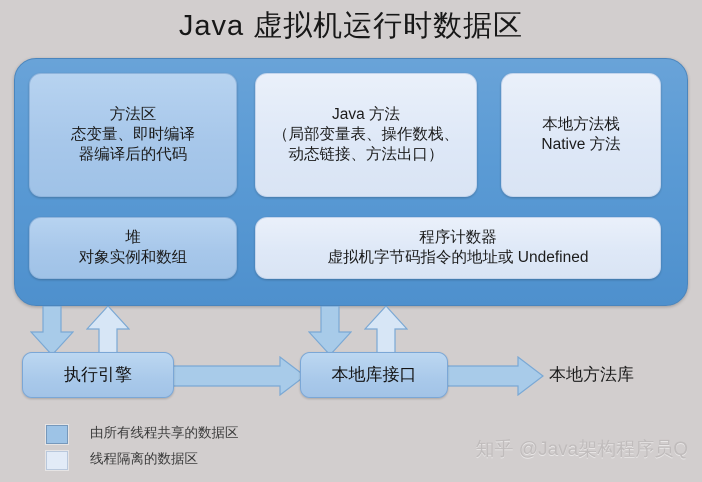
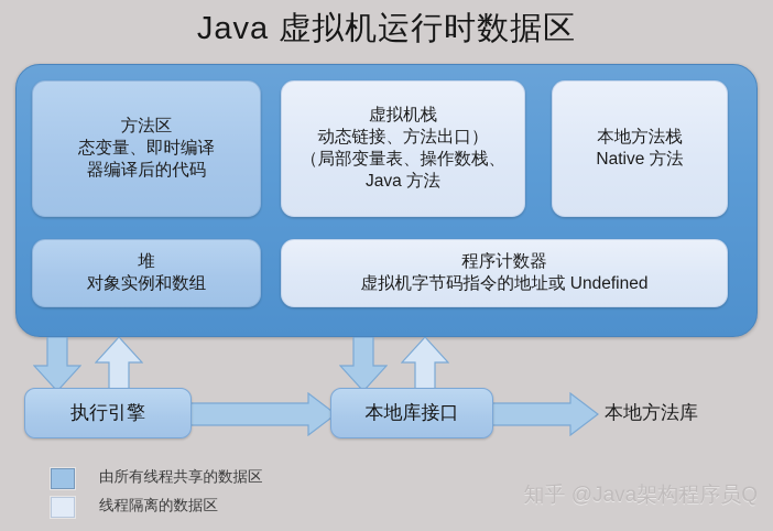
  Java 虚拟机运行时数据区
  方法区
  态变量、即时编译
  器编译后的代码
+ 虚拟机栈
- Java 方法
+ 动态链接、方法出口）
  （局部变量表、操作数栈、
- 动态链接、方法出口）
+ Java 方法
  本地方法栈
  Native 方法
  堆
  对象实例和数组
  程序计数器
  虚拟机字节码指令的地址或 Undefined
  执行引擎
  本地库接口
  本地方法库
  由所有线程共享的数据区
  线程隔离的数据区
  知乎 @Java架构程序员Q
